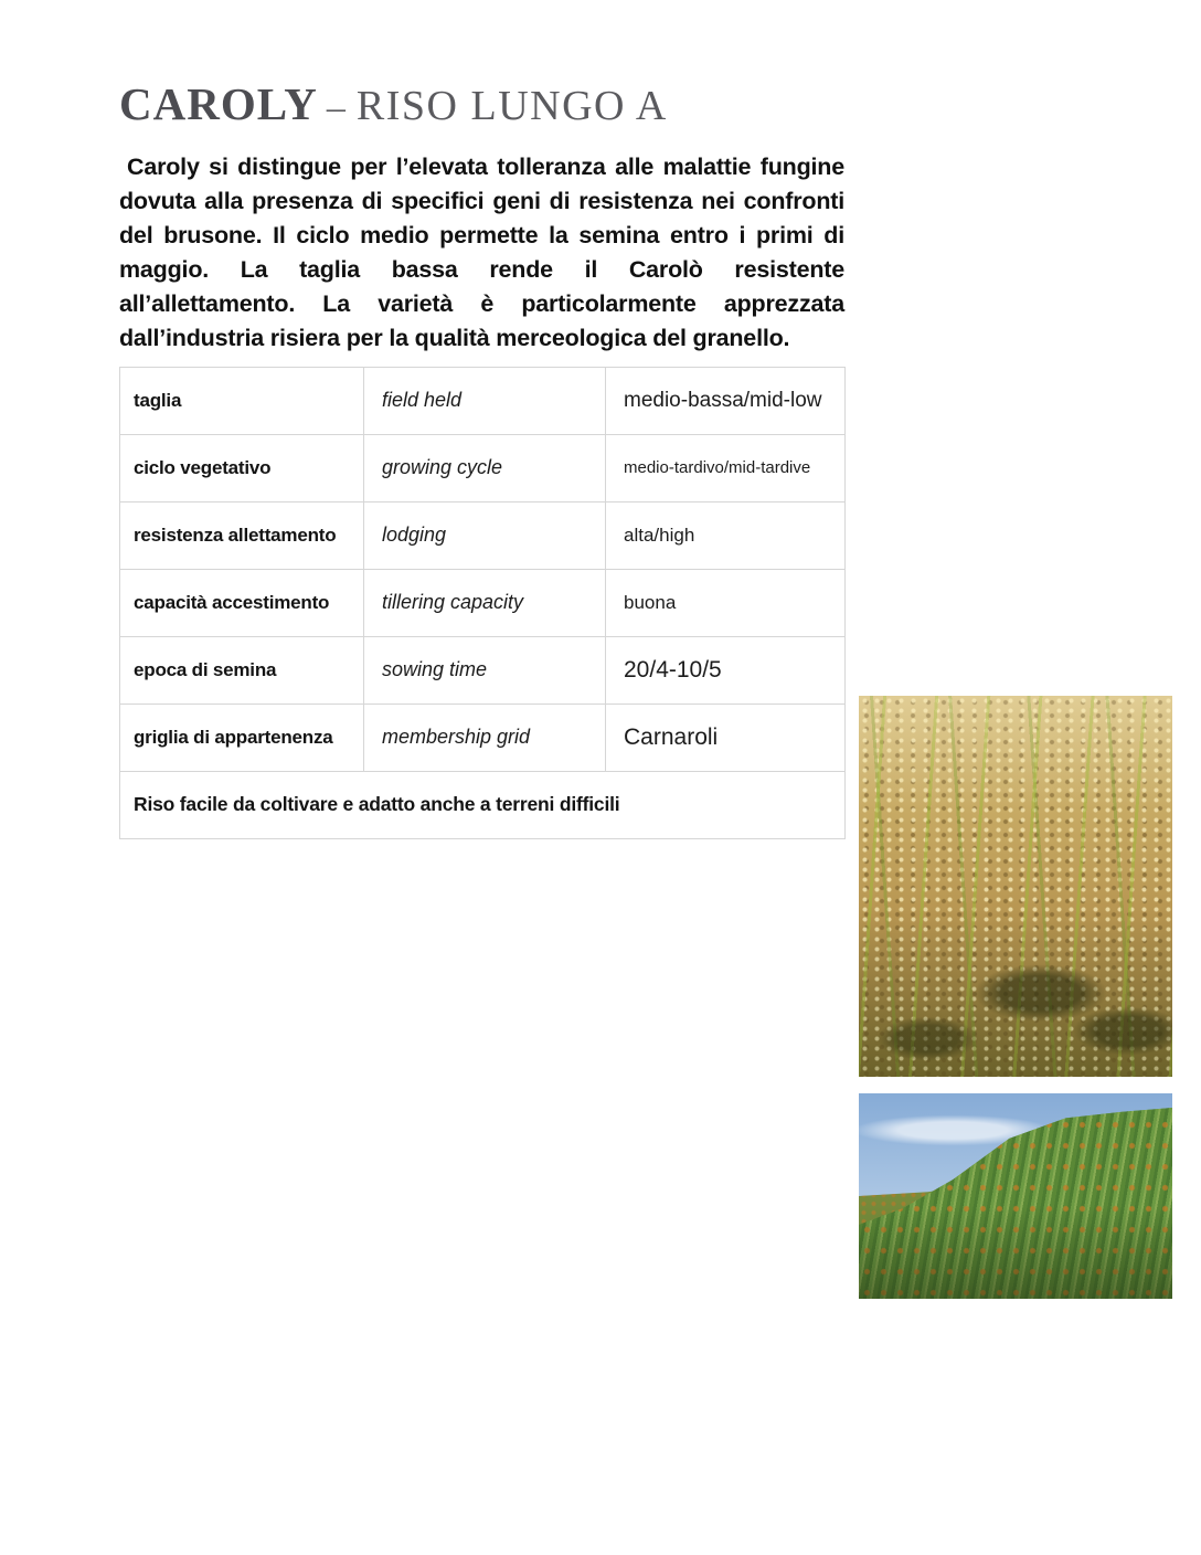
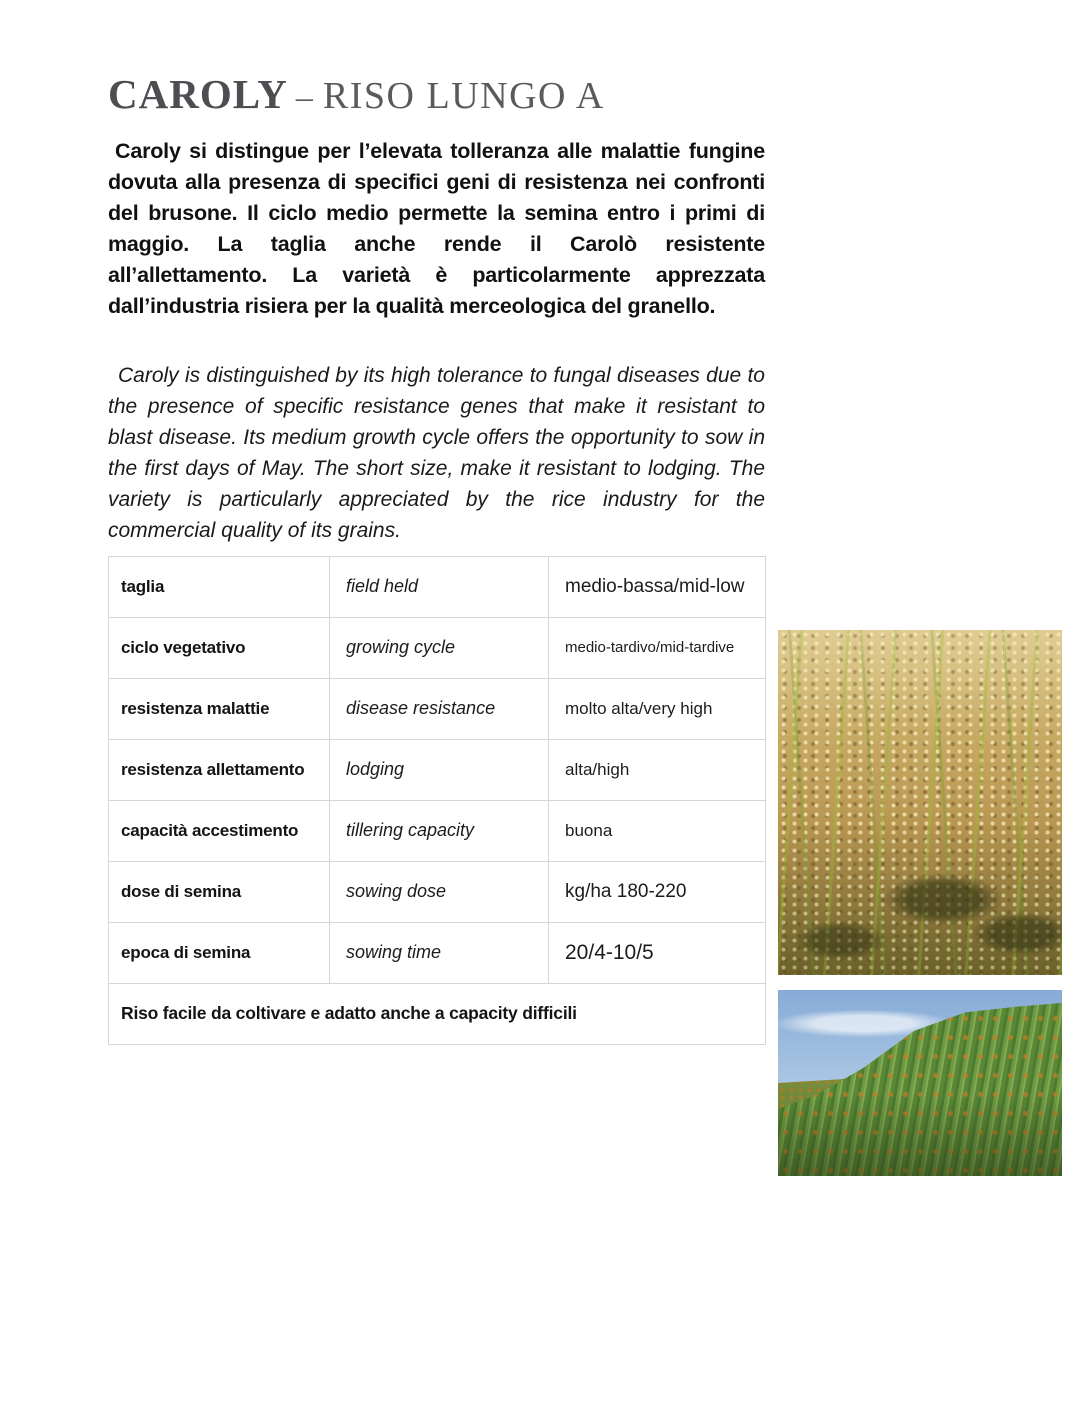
  CAROLY – RISO LUNGO A
- Caroly si distingue per l’elevata tolleranza alle malattie fungine dovuta alla presenza di specifici geni di resistenza nei confronti del brusone. Il ciclo medio permette la semina entro i primi di maggio. La taglia bassa rende il Carolò resistente all’allettamento. La varietà è particolarmente apprezzata dall’industria risiera per la qualità merceologica del granello.
+ Caroly si distingue per l’elevata tolleranza alle malattie fungine dovuta alla presenza di specifici geni di resistenza nei confronti del brusone. Il ciclo medio permette la semina entro i primi di maggio. La taglia anche rende il Carolò resistente all’allettamento. La varietà è particolarmente apprezzata dall’industria risiera per la qualità merceologica del granello.
+ Caroly is distinguished by its high tolerance to fungal diseases due to the presence of specific resistance genes that make it resistant to blast disease. Its medium growth cycle offers the opportunity to sow in the first days of May. The short size, make it resistant to lodging. The variety is particularly appreciated by the rice industry for the commercial quality of its grains.
  taglia	field held	medio-bassa/mid-low
  ciclo vegetativo	growing cycle	medio-tardivo/mid-tardive
+ resistenza malattie	disease resistance	molto alta/very high
  resistenza allettamento	lodging	alta/high
  capacità accestimento	tillering capacity	buona
+ dose di semina	sowing dose	kg/ha 180-220
  epoca di semina	sowing time	20/4-10/5
- griglia di appartenenza	membership grid	Carnaroli
- Riso facile da coltivare e adatto anche a terreni difficili
+ Riso facile da coltivare e adatto anche a capacity difficili
